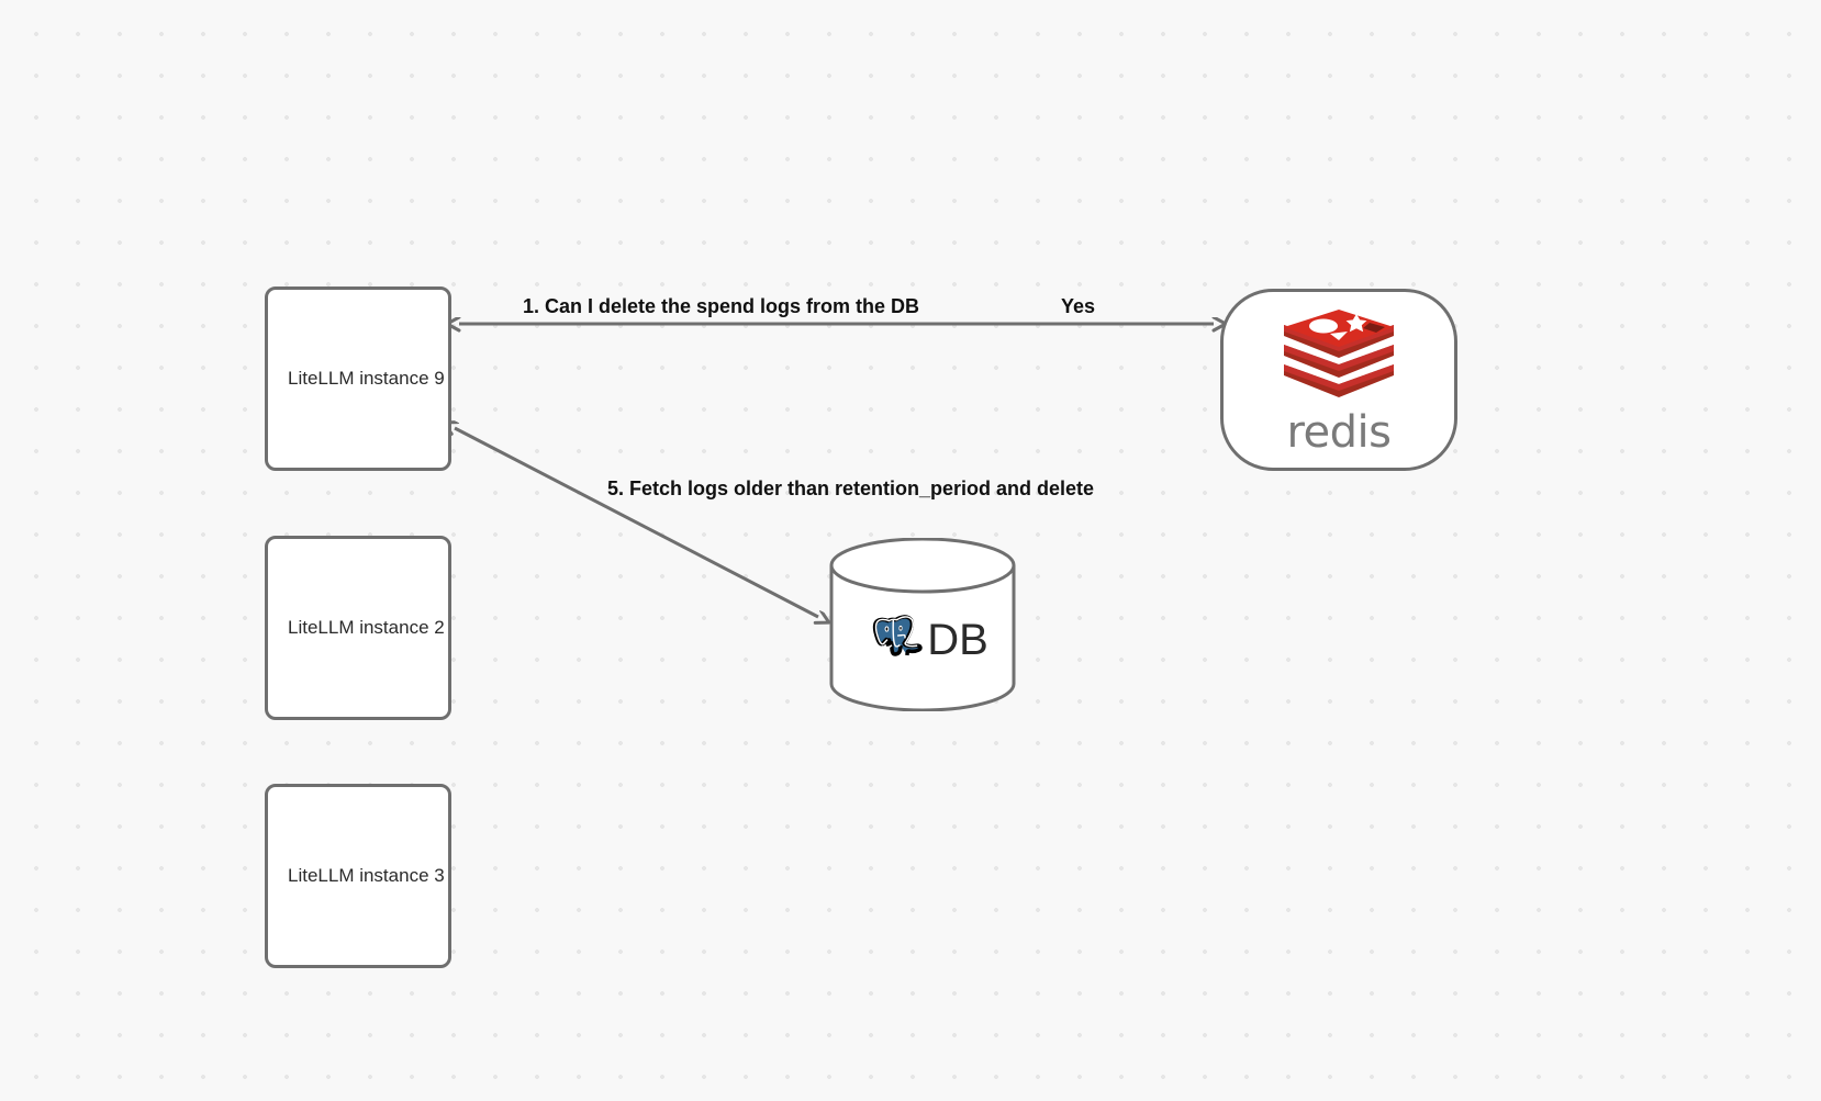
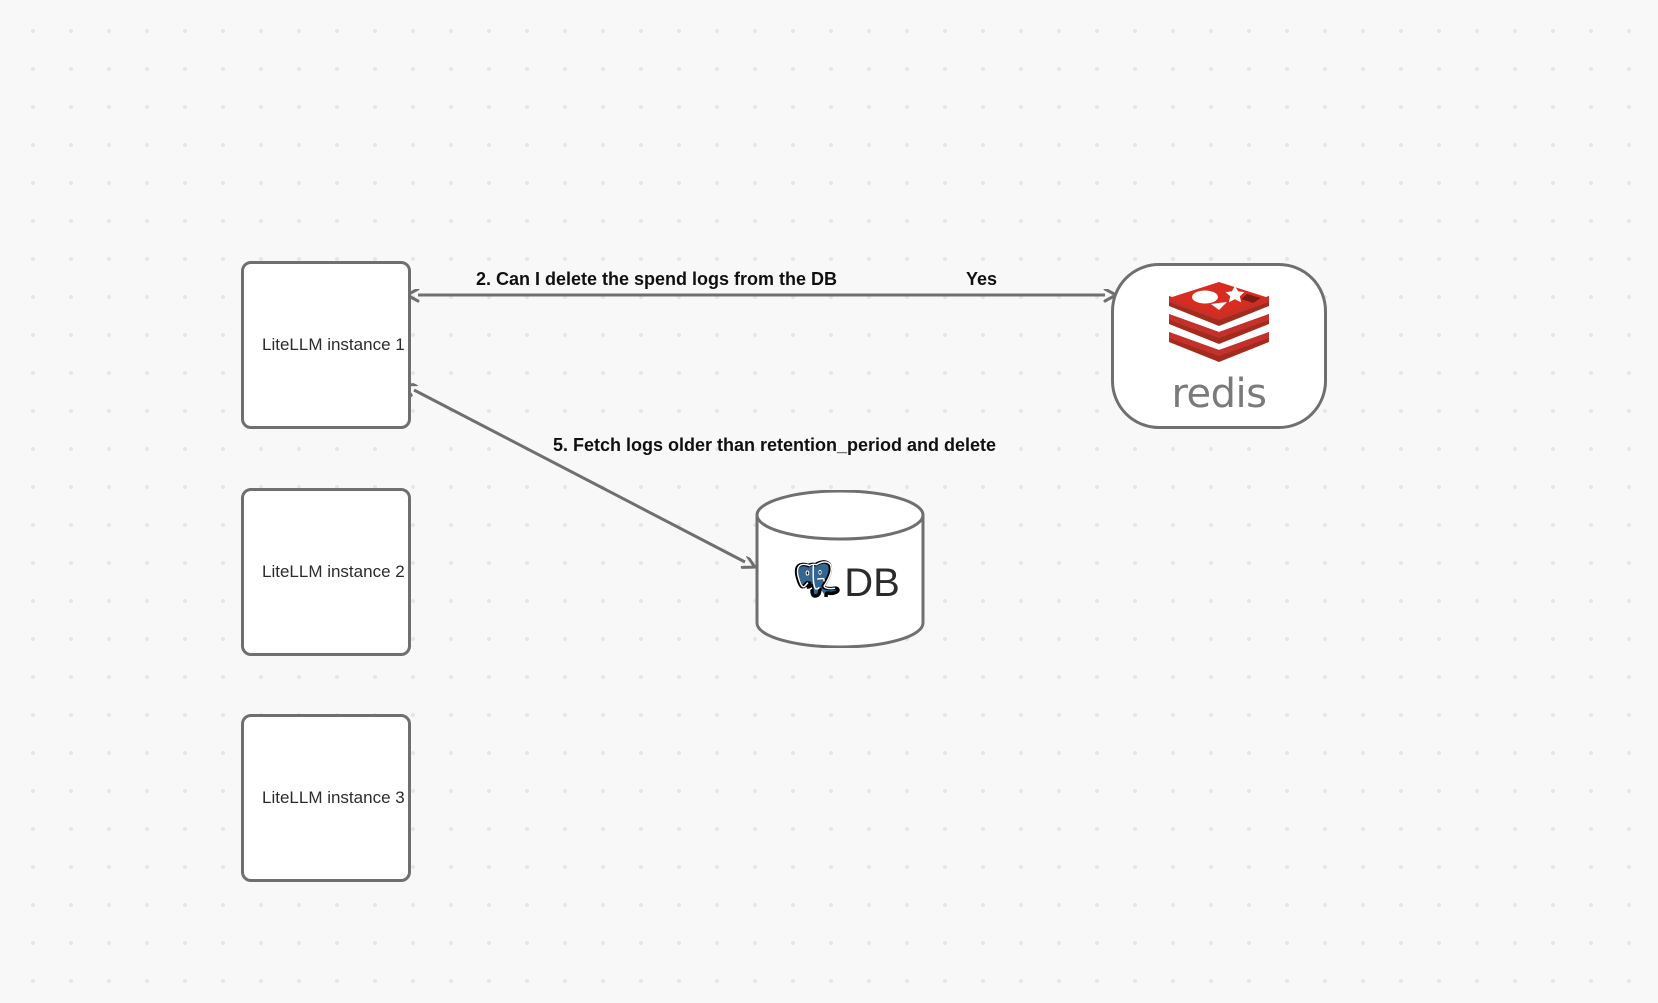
- 1. Can I delete the spend logs from the DB
+ 2. Can I delete the spend logs from the DB
  Yes
  5. Fetch logs older than retention_period and delete
- LiteLLM instance 9
+ LiteLLM instance 1
  LiteLLM instance 2
  LiteLLM instance 3
  redis
  DB
